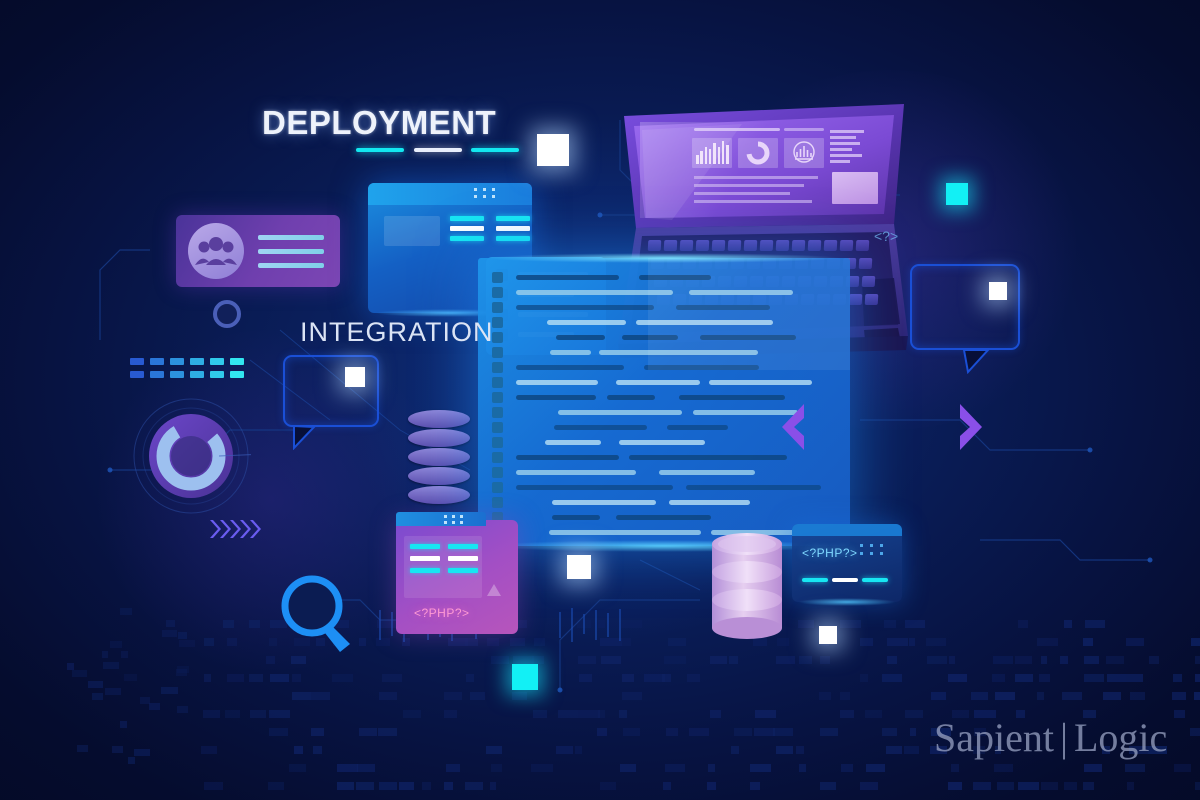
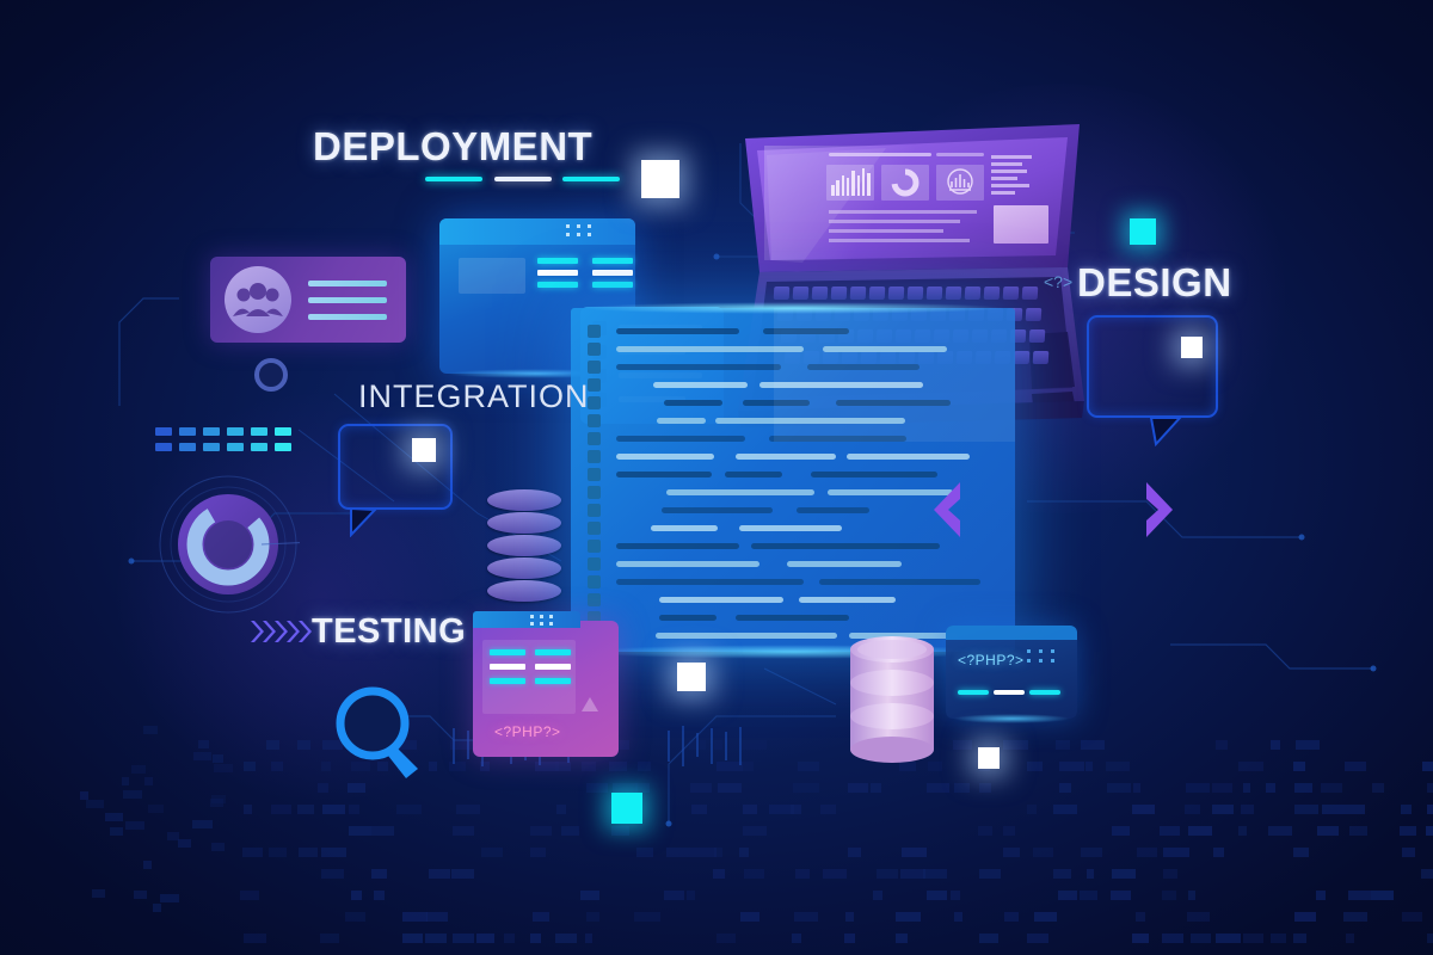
  <?PHP?>
  <?PHP?>
  DEPLOYMENT
+ DESIGN
  INTEGRATION
+ TESTING
  <?>
- Sapient | Logic
